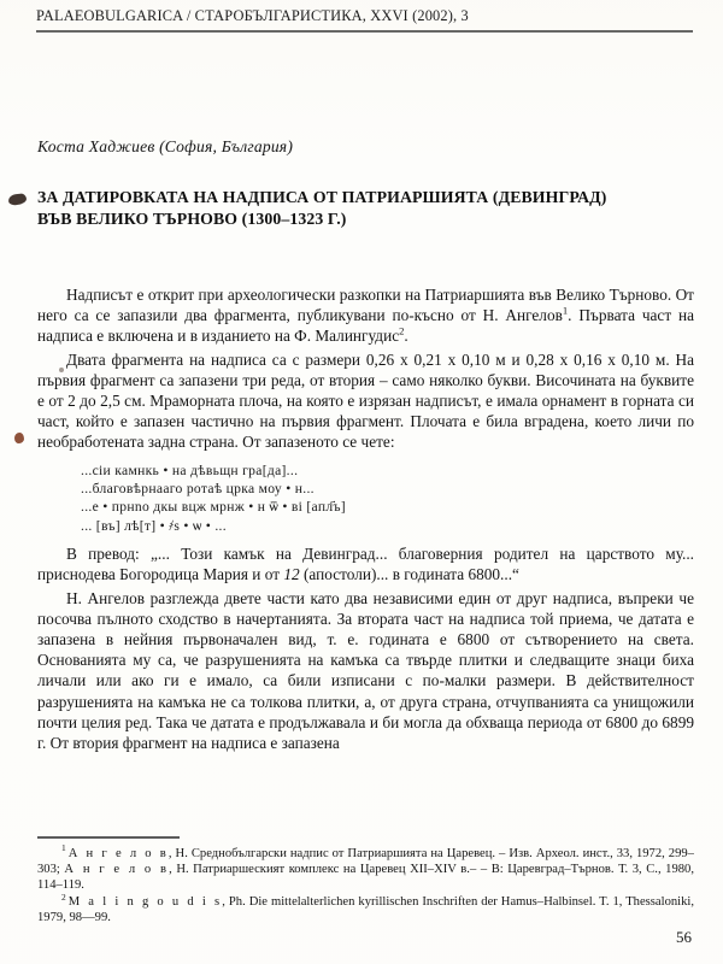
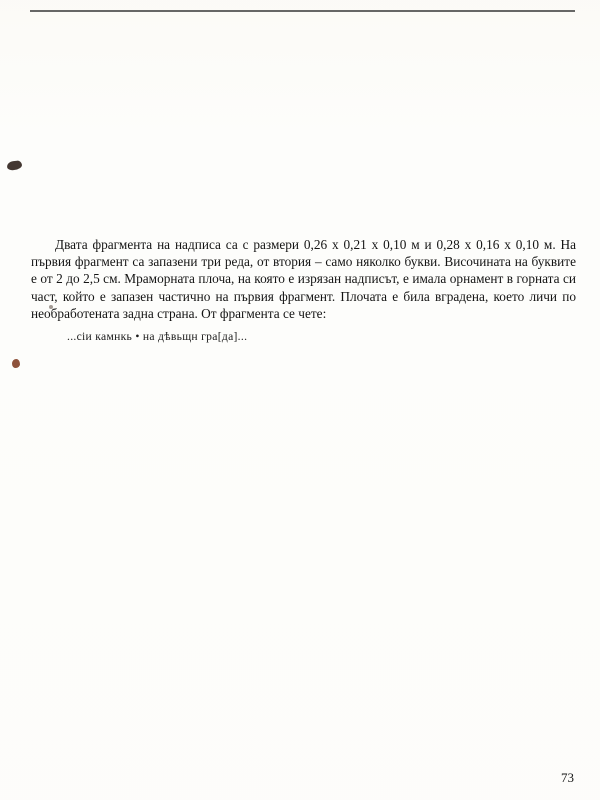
- PALAEOBULGARICA / СТАРОБЪЛГАРИСТИКА, XXVI (2002), 3
- Коста Хаджиев (София, България)
- ЗА ДАТИРОВКАТА НА НАДПИСА ОТ ПАТРИАРШИЯТА (ДЕВИНГРАД)
- ВЪВ ВЕЛИКО ТЪРНОВО (1300–1323 Г.)
- Надписът е открит при археологически разкопки на Патриаршията във Велико Търново. От него са се запазили два фрагмента, публикувани по-късно от Н. Ангелов1. Първата част на надписа е включена и в изданието на Ф. Малингу­дис2.
- Двата фрагмента на надписа са с размери 0,26 х 0,21 х 0,10 м и 0,28 х 0,16 х 0,10 м. На първия фрагмент са запазени три реда, от втория – само няколко букви. Височината на буквите е от 2 до 2,5 см. Мраморната плоча, на която е изрязан надписът, е имала орнамент в горната си част, който е запазен частично на първия фрагмент. Плочата е била вградена, което личи по необработената задна страна. От запазеното се чете:
+ Двата фрагмента на надписа са с размери 0,26 х 0,21 х 0,10 м и 0,28 х 0,16 х 0,10 м. На първия фрагмент са запазени три реда, от втория – само няколко букви. Височината на буквите е от 2 до 2,5 см. Мраморната плоча, на която е изрязан надписът, е имала орнамент в горната си част, който е запазен частично на първия фрагмент. Плочата е била вградена, което личи по необработената задна страна. От фрагмента се чете:
  ...сіи камнкь • на дѣвьщн гра[да]...
- ...благовѣрнааго ротаѣ црка моу • н...
- ...е • прнno дкы вцж мрнж • н ѿ • ві [апл҃ъ]
- ... [въ] лѣ[т] • ҂ѕ • ѡ • ...
- В превод: „... Този камък на Девинград... благоверния родител на царството му... приснодева Богородица Мария и от 12 (апостоли)... в годината 6800...“
- Н. Ангелов разглежда двете части като два независими един от друг надписа, въпреки че посочва пълното сходство в начертанията. За втората част на надписа той приема, че датата е запазена в нейния първоначален вид, т. е. годината е 6800 от сътворението на света. Основанията му са, че разрушенията на камъка са твърде плитки и следващите знаци биха личали или ако ги е имало, са били изписани с по-малки размери. В действителност разрушенията на камъка не са толкова плитки, а, от друга страна, отчупванията са унищожили почти целия ред. Така че датата е продължавала и би могла да обхваща периода от 6800 до 6899 г. От втория фрагмент на надписа е запазена
- 1А н г е л о в, Н. Среднобългарски надпис от Патриаршията на Царевец. – Изв. Археол. инст., 33, 1972, 299–303; А н г е л о в, Н. Патриаршеският комплекс на Царевец XII–XIV в.– – В: Царевград–Търнов. Т. 3, С., 1980, 114–119.
- 2M a l i n g o u d i s, Ph. Die mittelalterlichen kyrillischen Inschriften der Hamus–Halbinsel. T. 1, Thessaloniki, 1979, 98—99.
- 56
+ 73
